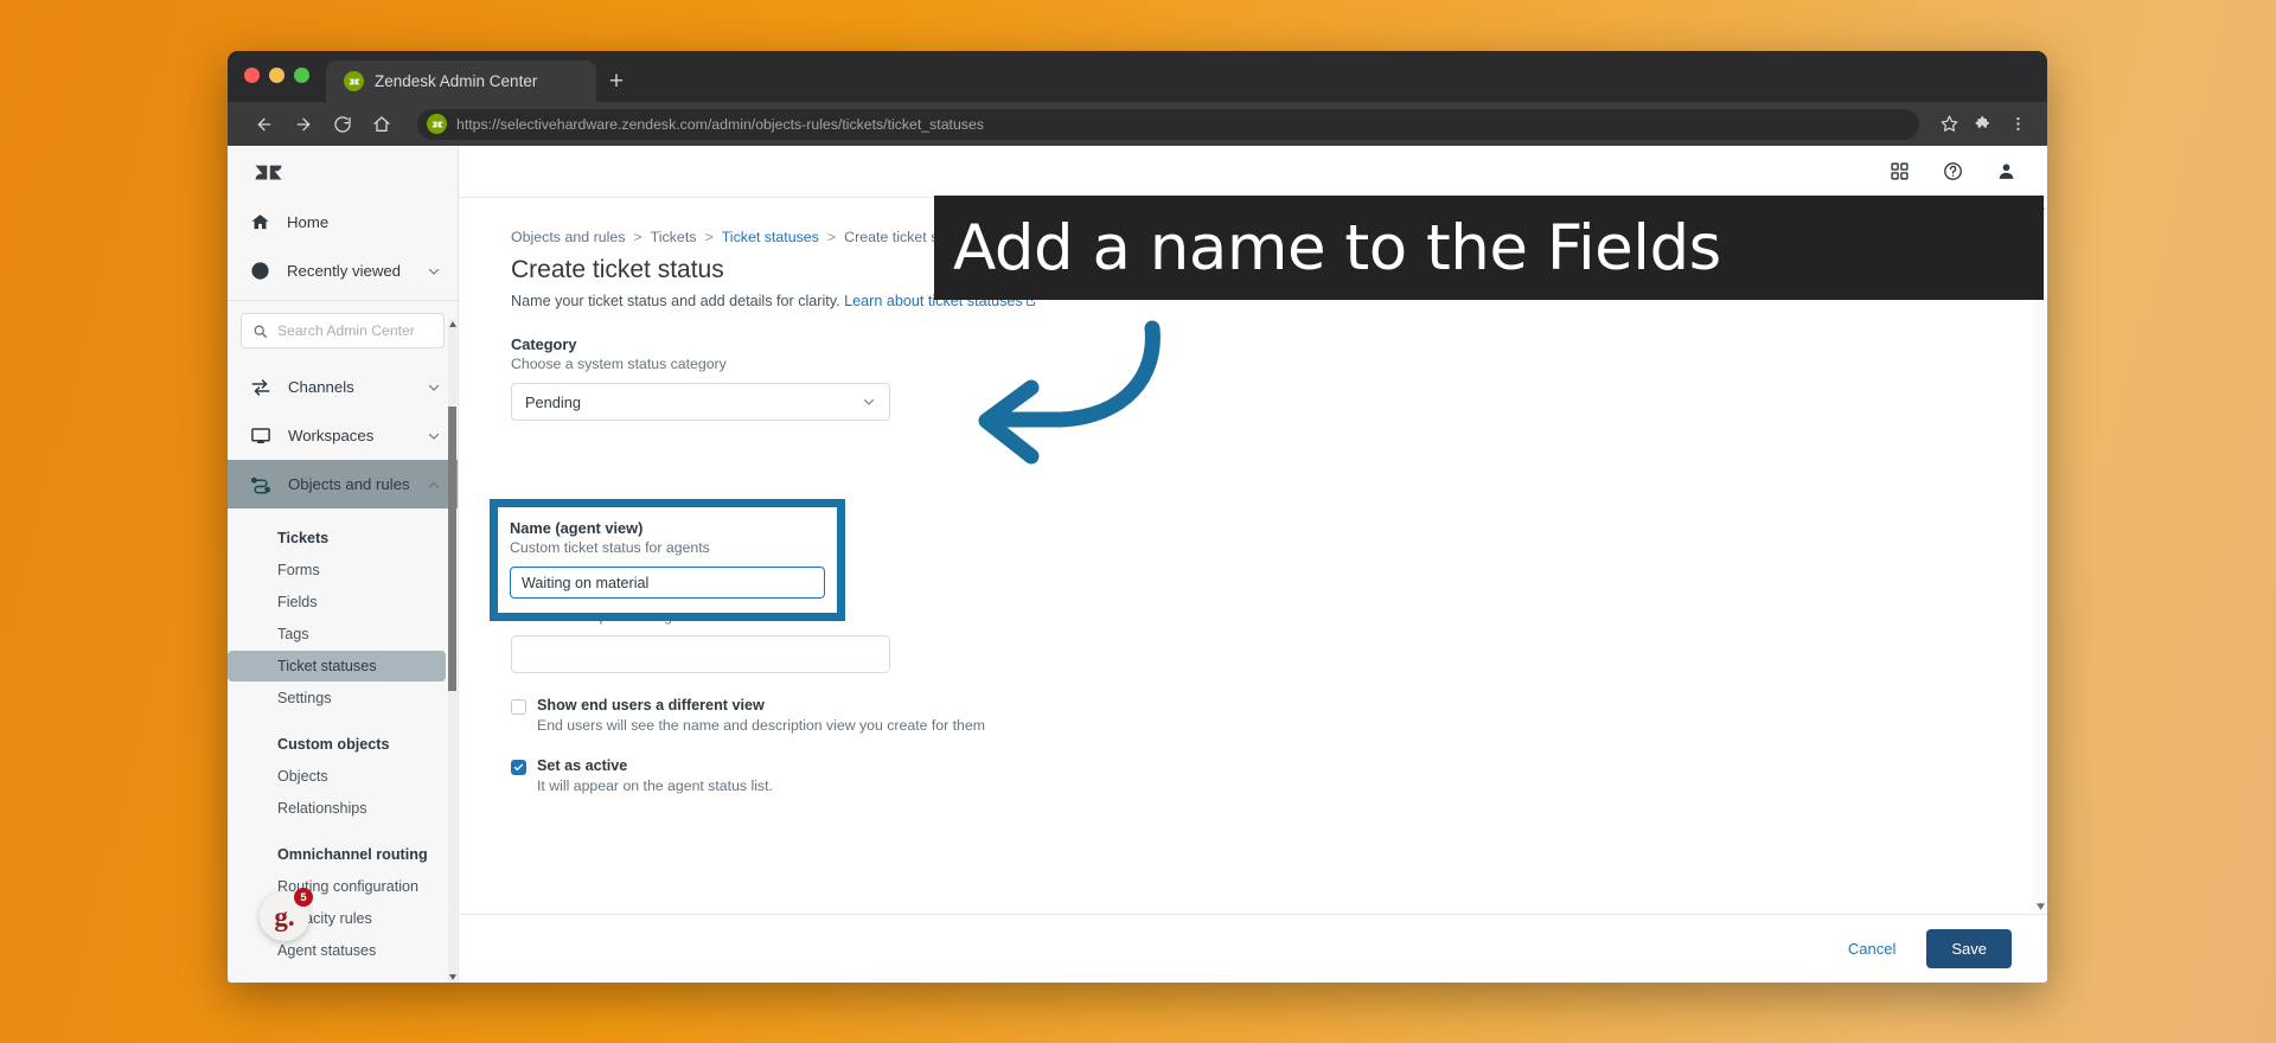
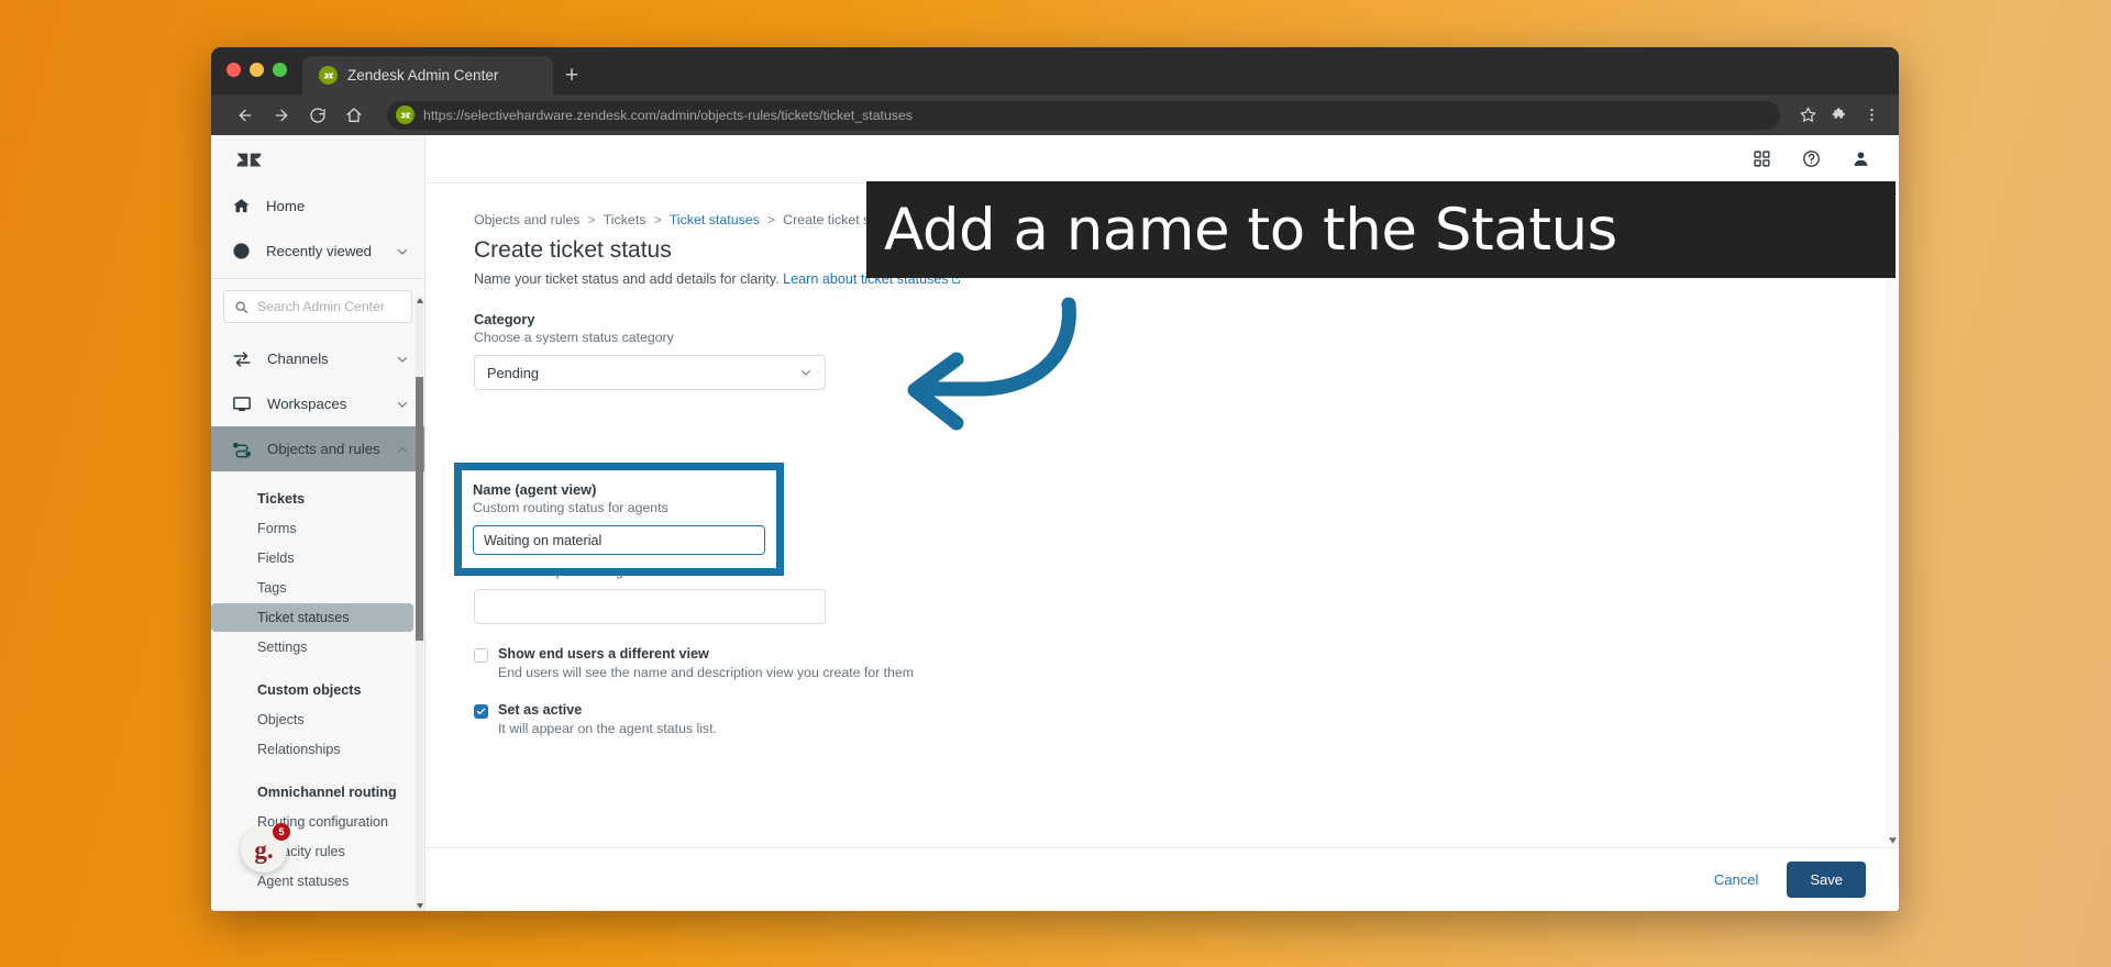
  Zendesk Admin Center
  +
  https://selectivehardware.zendesk.com/admin/objects-rules/tickets/ticket_statuses
  Home
  Recently viewed
  Search Admin Center
  Channels
  Workspaces
  Objects and rules
  Tickets
  Forms
  Fields
  Tags
  Ticket statuses
  Settings
  Custom objects
  Objects
  Relationships
  Omnichannel routing
  Routing configuration
  Agent statuses
  g.
  5
  Objects and rules
  >
  Tickets
  >
  Ticket statuses
  >
  Create ticket status
  Name your ticket status and add details for clarity. Learn about ticket statuses
  Category
  Choose a system status category
  Pending
  Show end users a different view
  End users will see the name and description view you create for them
  Set as active
  It will appear on the agent status list.
  Name (agent view)
- Custom ticket status for agents
+ Custom routing status for agents
  Waiting on material
  Cancel
  Save
- Add a name to the Fields
+ Add a name to the Status
